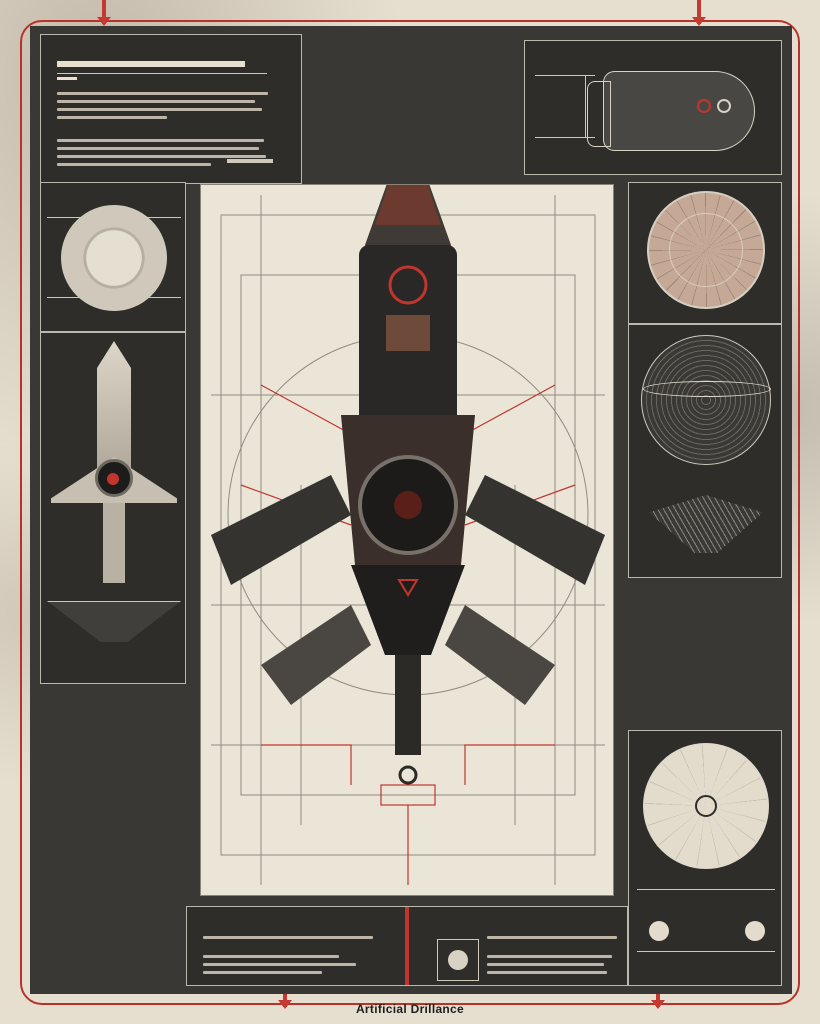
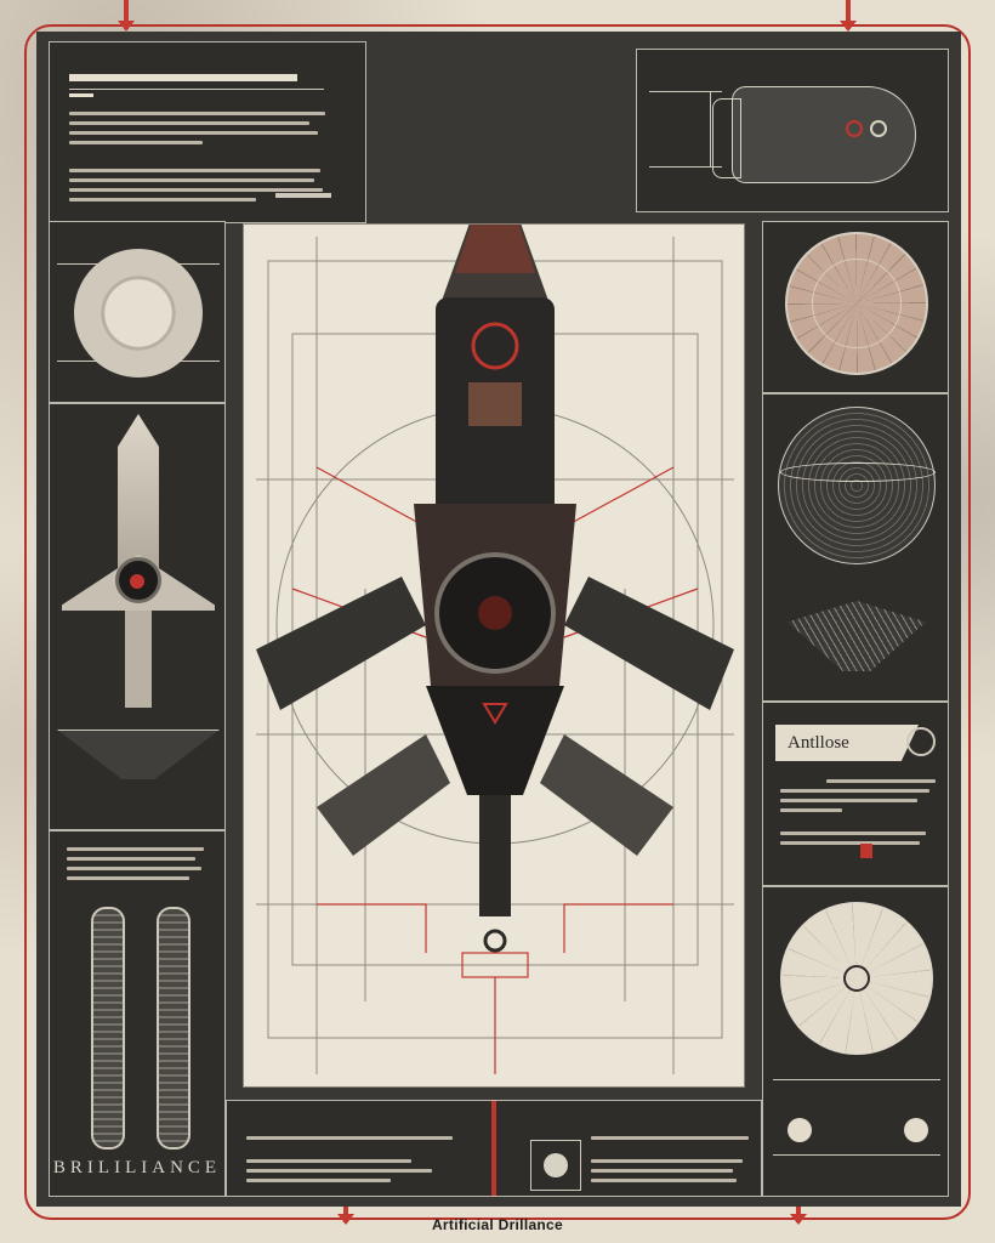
+ BRILILIANCE
+ Antllose
  Artificial Drillance
